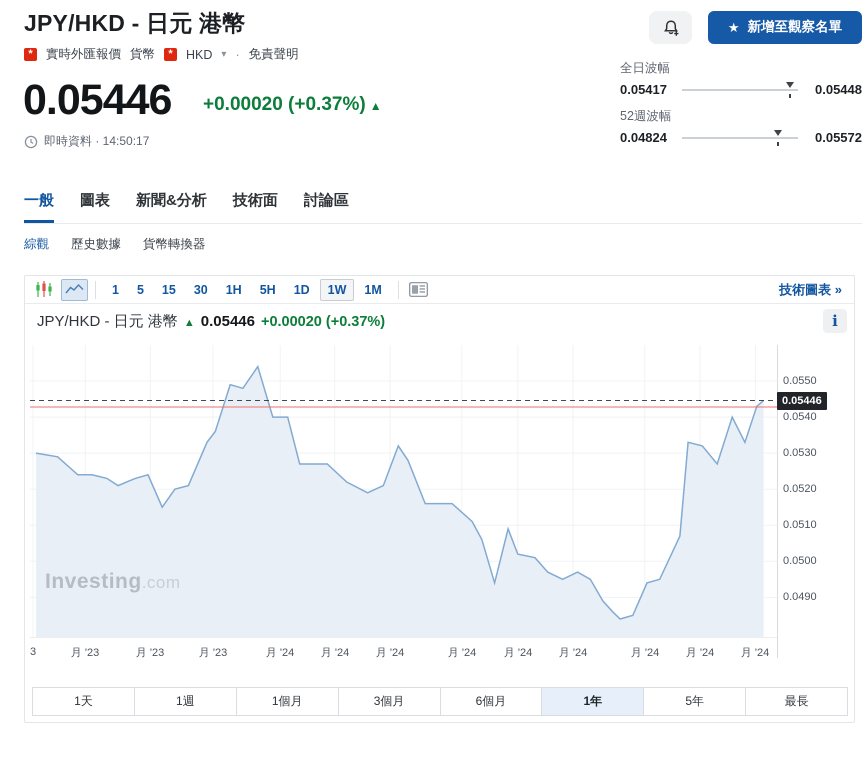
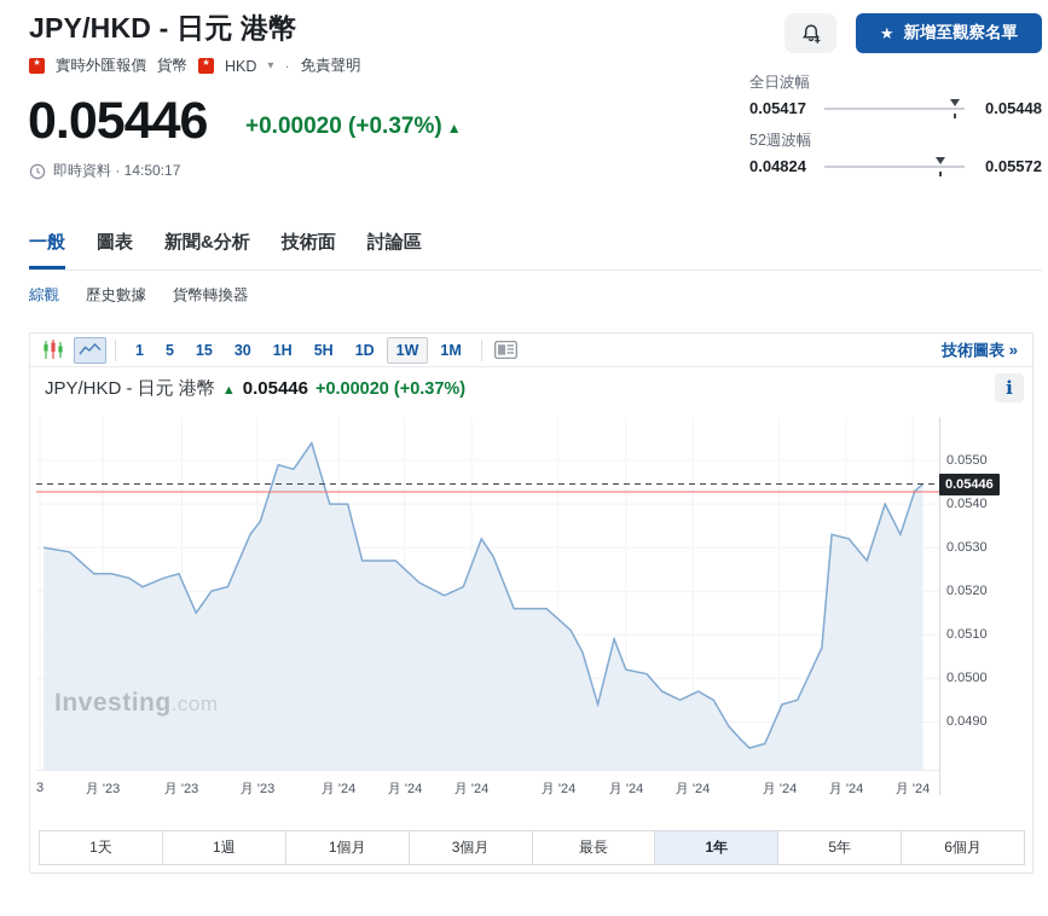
  JPY/HKD - 日元 港幣
  *
  實時外匯報價
  貨幣
  *
  HKD
  ▾
  ·
  免責聲明
  ★
  新增至觀察名單
  0.05446
  +0.00020 (+0.37%) ▲
  即時資料 · 14:50:17
  全日波幅
  0.05417
  0.05448
  52週波幅
  0.04824
  0.05572
  一般
  圖表
  新聞&分析
  技術面
  討論區
  綜觀
  歷史數據
  貨幣轉換器
  1
  5
  15
  30
  1H
  5H
  1D
  1W
  1M
  技術圖表 »
  JPY/HKD - 日元 港幣
  ▲
  0.05446
  +0.00020 (+0.37%)
  i
  0.0550
  0.0540
  0.0530
  0.0520
  0.0510
  0.0500
  0.0490
  3
  月 '23
  月 '23
  月 '23
  月 '24
  月 '24
  月 '24
  月 '24
  月 '24
  月 '24
  月 '24
  月 '24
  月 '24
  0.05446
  Investing.com
  1天
  1週
  1個月
  3個月
- 6個月
+ 最長
  1年
  5年
- 最長
+ 6個月
